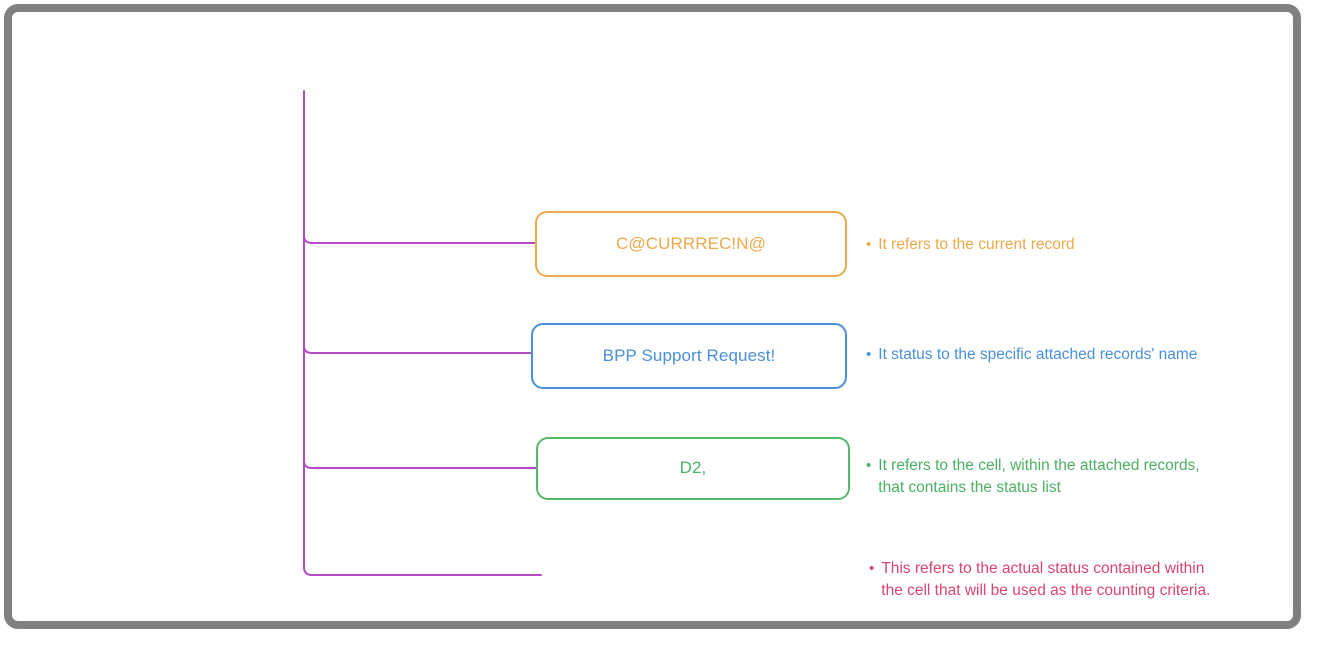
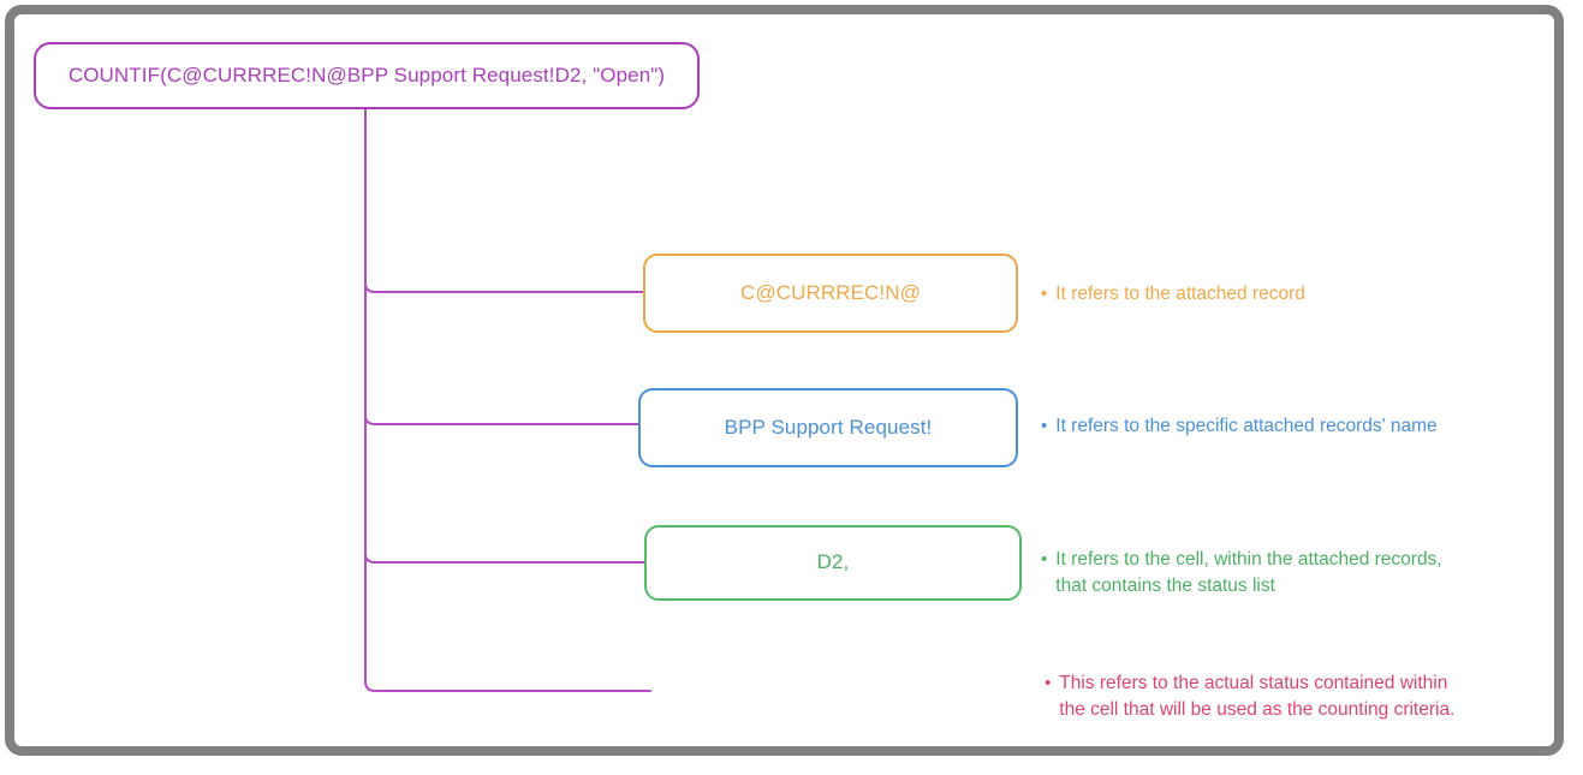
+ COUNTIF(C@CURRREC!N@BPP Support Request!D2, "Open")
  C@CURRREC!N@
  •
- It refers to the current record
+ It refers to the attached record
  BPP Support Request!
  •
- It status to the specific attached records' name
+ It refers to the specific attached records' name
  D2,
  •
  It refers to the cell, within the attached records,
  that contains the status list
  •
  This refers to the actual status contained within
  the cell that will be used as the counting criteria.
